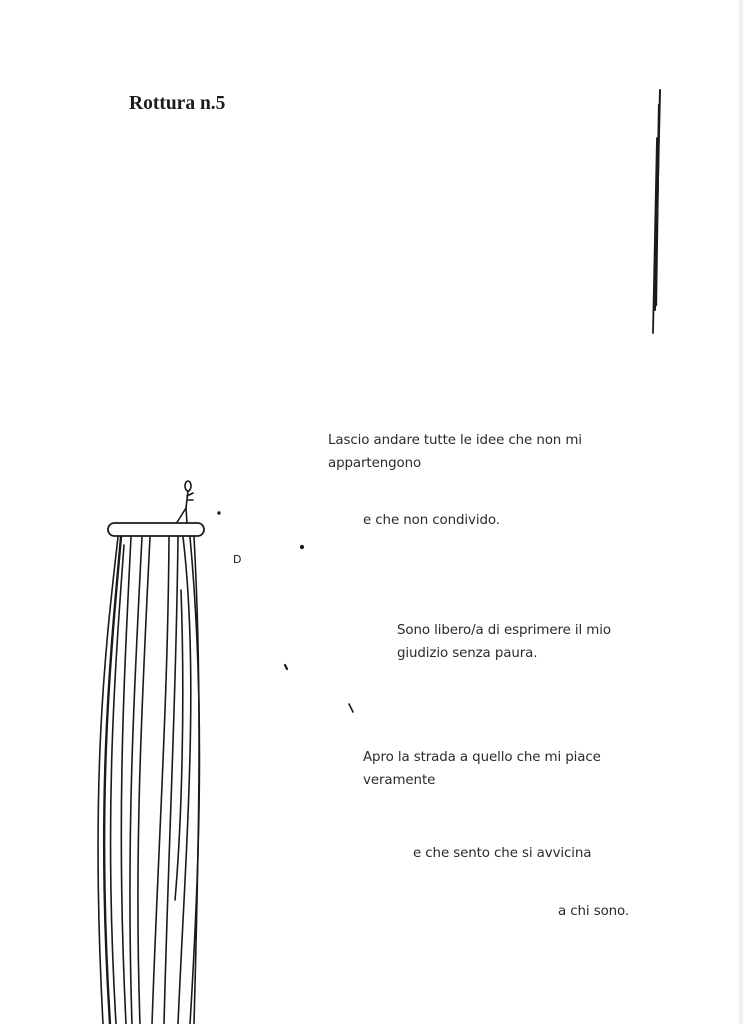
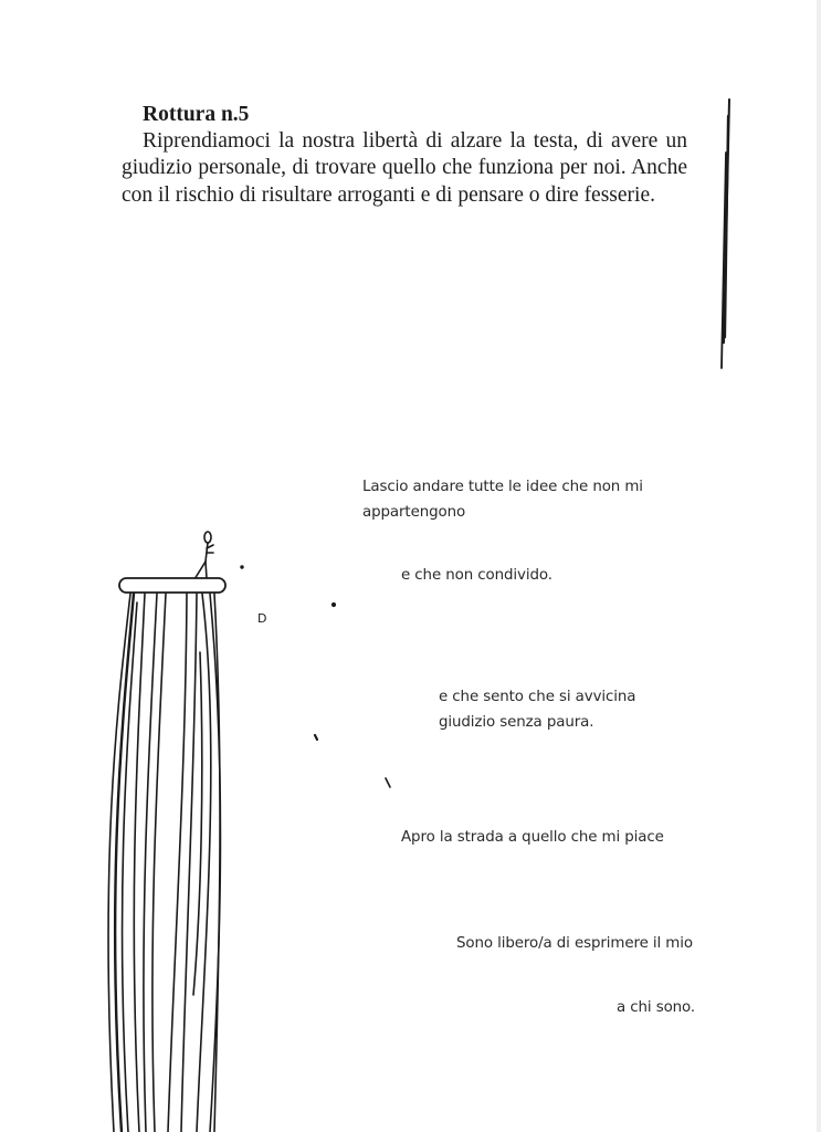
  Rottura n.5
+ Riprendiamoci la nostra libertà di alzare la testa, di avere un giudizio personale, di trovare quello che funziona per noi. Anche con il rischio di risultare arroganti e di pensare o dire fesserie.
  D
  Lascio andare tutte le idee che non mi
  appartengono
  e che non condivido.
- Sono libero/a di esprimere il mio
+ e che sento che si avvicina
  giudizio senza paura.
  Apro la strada a quello che mi piace
- veramente
- e che sento che si avvicina
+ Sono libero/a di esprimere il mio
  a chi sono.
